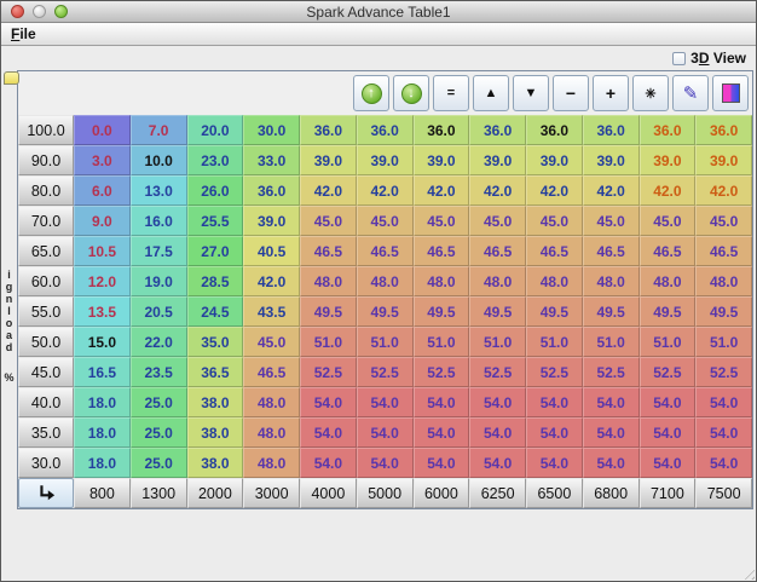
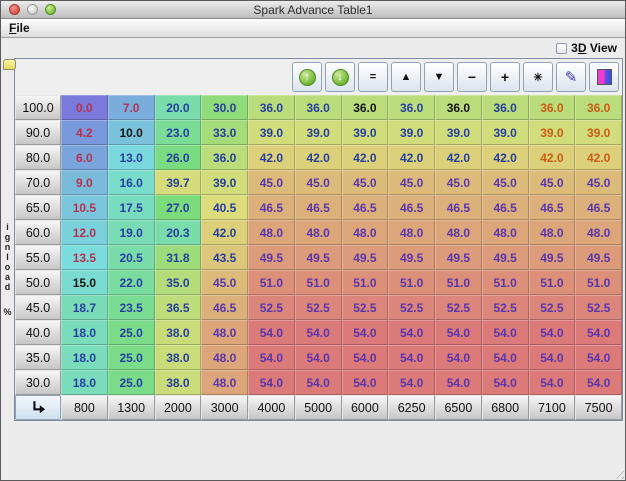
  Spark Advance Table1
  File
  3D View
  i
  g
  n
  l
  o
  a
  d
  %
  ↑
  ↓
  =
  ▲
  ▼
  −
  +
  ✳
  ✎
  100.0
  0.0
  7.0
  20.0
  30.0
  36.0
  36.0
  36.0
  36.0
  36.0
  36.0
  36.0
  36.0
  90.0
- 3.0
+ 4.2
  10.0
  23.0
  33.0
  39.0
  39.0
  39.0
  39.0
  39.0
  39.0
  39.0
  39.0
  80.0
  6.0
  13.0
  26.0
  36.0
  42.0
  42.0
  42.0
  42.0
  42.0
  42.0
  42.0
  42.0
  70.0
  9.0
  16.0
- 25.5
+ 39.7
  39.0
  45.0
  45.0
  45.0
  45.0
  45.0
  45.0
  45.0
  45.0
  65.0
  10.5
  17.5
  27.0
  40.5
  46.5
  46.5
  46.5
  46.5
  46.5
  46.5
  46.5
  46.5
  60.0
  12.0
  19.0
- 28.5
+ 20.3
  42.0
  48.0
  48.0
  48.0
  48.0
  48.0
  48.0
  48.0
  48.0
  55.0
  13.5
  20.5
- 24.5
+ 31.8
  43.5
  49.5
  49.5
  49.5
  49.5
  49.5
  49.5
  49.5
  49.5
  50.0
  15.0
  22.0
  35.0
  45.0
  51.0
  51.0
  51.0
  51.0
  51.0
  51.0
  51.0
  51.0
  45.0
- 16.5
+ 18.7
  23.5
  36.5
  46.5
  52.5
  52.5
  52.5
  52.5
  52.5
  52.5
  52.5
  52.5
  40.0
  18.0
  25.0
  38.0
  48.0
  54.0
  54.0
  54.0
  54.0
  54.0
  54.0
  54.0
  54.0
  35.0
  18.0
  25.0
  38.0
  48.0
  54.0
  54.0
  54.0
  54.0
  54.0
  54.0
  54.0
  54.0
  30.0
  18.0
  25.0
  38.0
  48.0
  54.0
  54.0
  54.0
  54.0
  54.0
  54.0
  54.0
  54.0
  800
  1300
  2000
  3000
  4000
  5000
  6000
  6250
  6500
  6800
  7100
  7500
